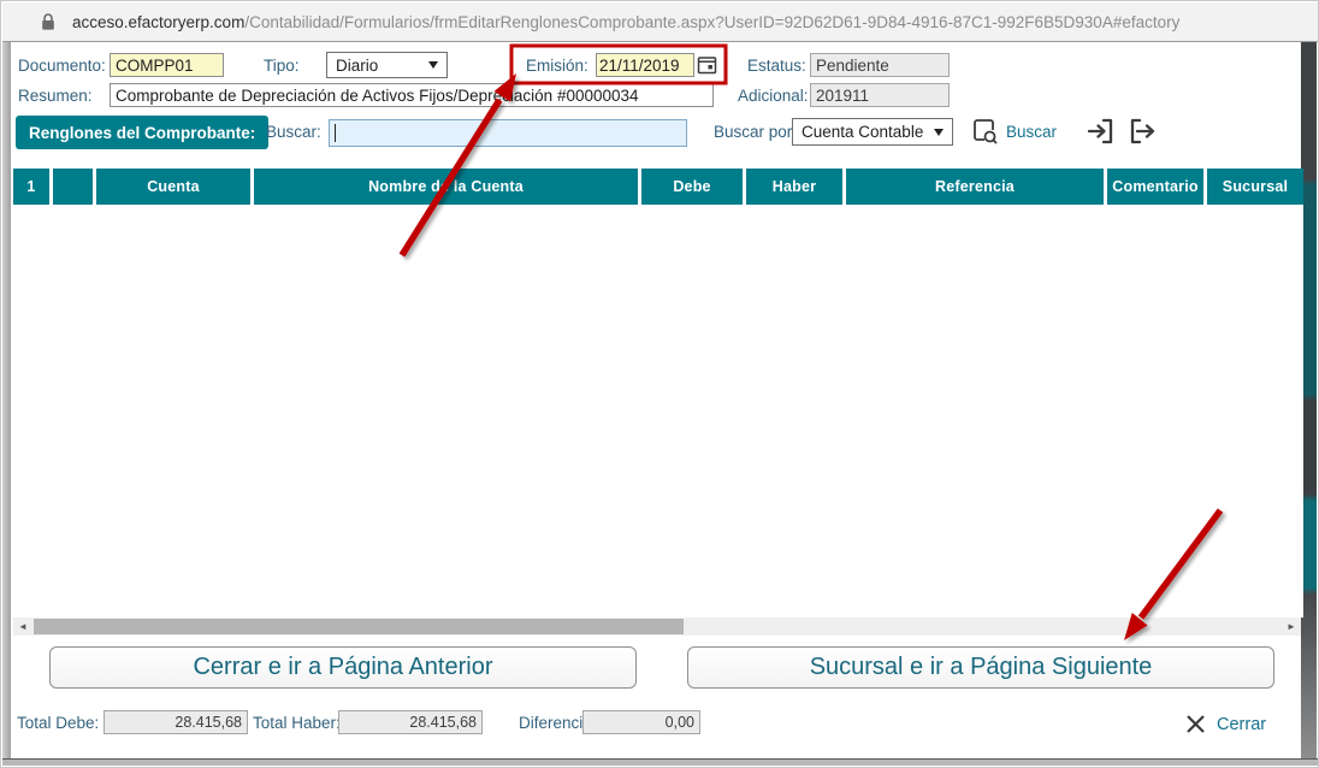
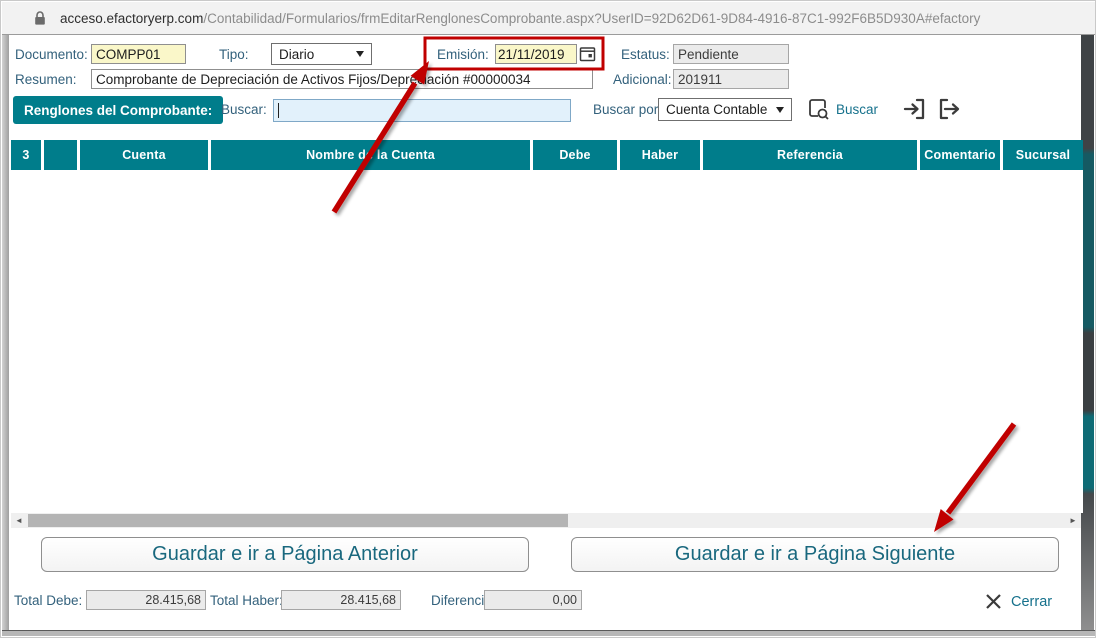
  acceso.efactoryerp.com/Contabilidad/Formularios/frmEditarRenglonesComprobante.aspx?UserID=92D62D61-9D84-4916-87C1-992F6B5D930A#efactory
  Documento:
  COMPP01
  Tipo:
  Diario
  Emisión:
  21/11/2019
  Estatus:
  Pendiente
  Resumen:
  Comprobante de Depreciación de Activos Fijos/Depreiación #00000034
  Adicional:
  201911
  Renglones del Comprobante:
  Buscar:
  Buscar por
  Cuenta Contable
  Buscar
- 1
+ 3
  Cuenta
  Nombre d la Cuenta
  Debe
  Haber
  Referencia
  Comentario
  Sucursal
  ◄
  ►
- Cerrar e ir a Página Anterior
+ Guardar e ir a Página Anterior
- Sucursal e ir a Página Siguiente
+ Guardar e ir a Página Siguiente
  Total Debe:
  28.415,68
  Total Haber
  28.415,68
  Diferenci
  0,00
  Cerrar
